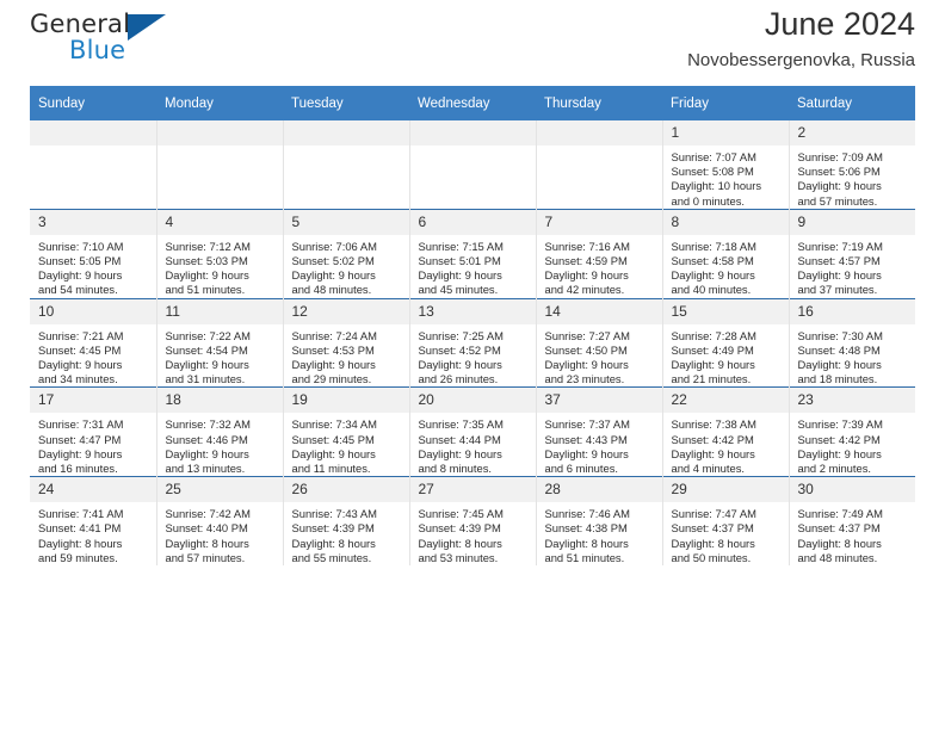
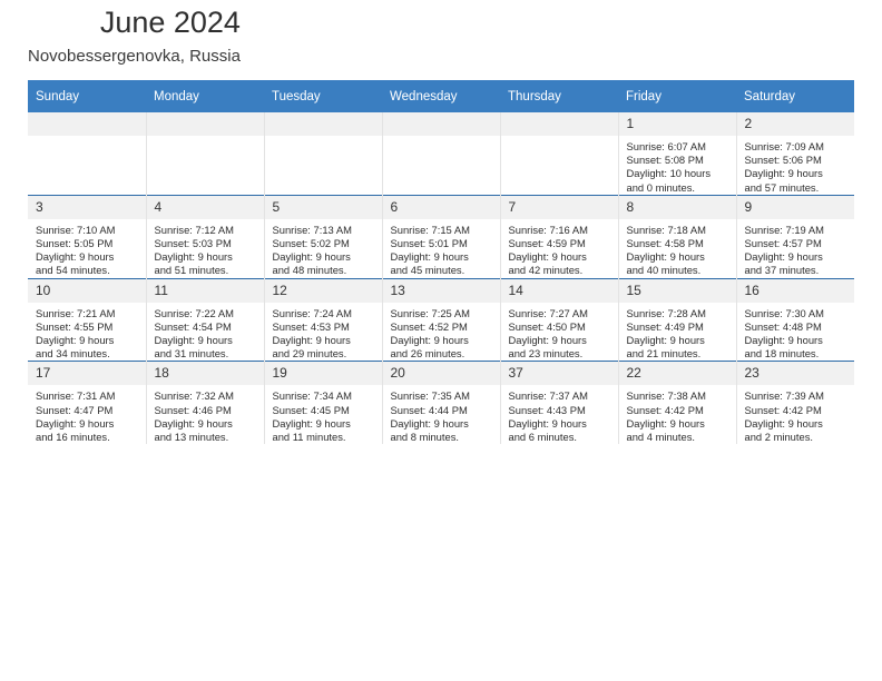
- General
- Blue
  June 2024
  Novobessergenovka, Russia
  Sunday	Monday	Tuesday	Wednesday	Thursday	Friday	Saturday
- 					1Sunrise: 7:07 AMSunset: 5:08 PMDaylight: 10 hoursand 0 minutes.	2Sunrise: 7:09 AMSunset: 5:06 PMDaylight: 9 hoursand 57 minutes.
+ 					1Sunrise: 6:07 AMSunset: 5:08 PMDaylight: 10 hoursand 0 minutes.	2Sunrise: 7:09 AMSunset: 5:06 PMDaylight: 9 hoursand 57 minutes.
- 3Sunrise: 7:10 AMSunset: 5:05 PMDaylight: 9 hoursand 54 minutes.	4Sunrise: 7:12 AMSunset: 5:03 PMDaylight: 9 hoursand 51 minutes.	5Sunrise: 7:06 AMSunset: 5:02 PMDaylight: 9 hoursand 48 minutes.	6Sunrise: 7:15 AMSunset: 5:01 PMDaylight: 9 hoursand 45 minutes.	7Sunrise: 7:16 AMSunset: 4:59 PMDaylight: 9 hoursand 42 minutes.	8Sunrise: 7:18 AMSunset: 4:58 PMDaylight: 9 hoursand 40 minutes.	9Sunrise: 7:19 AMSunset: 4:57 PMDaylight: 9 hoursand 37 minutes.
+ 3Sunrise: 7:10 AMSunset: 5:05 PMDaylight: 9 hoursand 54 minutes.	4Sunrise: 7:12 AMSunset: 5:03 PMDaylight: 9 hoursand 51 minutes.	5Sunrise: 7:13 AMSunset: 5:02 PMDaylight: 9 hoursand 48 minutes.	6Sunrise: 7:15 AMSunset: 5:01 PMDaylight: 9 hoursand 45 minutes.	7Sunrise: 7:16 AMSunset: 4:59 PMDaylight: 9 hoursand 42 minutes.	8Sunrise: 7:18 AMSunset: 4:58 PMDaylight: 9 hoursand 40 minutes.	9Sunrise: 7:19 AMSunset: 4:57 PMDaylight: 9 hoursand 37 minutes.
- 10Sunrise: 7:21 AMSunset: 4:45 PMDaylight: 9 hoursand 34 minutes.	11Sunrise: 7:22 AMSunset: 4:54 PMDaylight: 9 hoursand 31 minutes.	12Sunrise: 7:24 AMSunset: 4:53 PMDaylight: 9 hoursand 29 minutes.	13Sunrise: 7:25 AMSunset: 4:52 PMDaylight: 9 hoursand 26 minutes.	14Sunrise: 7:27 AMSunset: 4:50 PMDaylight: 9 hoursand 23 minutes.	15Sunrise: 7:28 AMSunset: 4:49 PMDaylight: 9 hoursand 21 minutes.	16Sunrise: 7:30 AMSunset: 4:48 PMDaylight: 9 hoursand 18 minutes.
+ 10Sunrise: 7:21 AMSunset: 4:55 PMDaylight: 9 hoursand 34 minutes.	11Sunrise: 7:22 AMSunset: 4:54 PMDaylight: 9 hoursand 31 minutes.	12Sunrise: 7:24 AMSunset: 4:53 PMDaylight: 9 hoursand 29 minutes.	13Sunrise: 7:25 AMSunset: 4:52 PMDaylight: 9 hoursand 26 minutes.	14Sunrise: 7:27 AMSunset: 4:50 PMDaylight: 9 hoursand 23 minutes.	15Sunrise: 7:28 AMSunset: 4:49 PMDaylight: 9 hoursand 21 minutes.	16Sunrise: 7:30 AMSunset: 4:48 PMDaylight: 9 hoursand 18 minutes.
  17Sunrise: 7:31 AMSunset: 4:47 PMDaylight: 9 hoursand 16 minutes.	18Sunrise: 7:32 AMSunset: 4:46 PMDaylight: 9 hoursand 13 minutes.	19Sunrise: 7:34 AMSunset: 4:45 PMDaylight: 9 hoursand 11 minutes.	20Sunrise: 7:35 AMSunset: 4:44 PMDaylight: 9 hoursand 8 minutes.	37Sunrise: 7:37 AMSunset: 4:43 PMDaylight: 9 hoursand 6 minutes.	22Sunrise: 7:38 AMSunset: 4:42 PMDaylight: 9 hoursand 4 minutes.	23Sunrise: 7:39 AMSunset: 4:42 PMDaylight: 9 hoursand 2 minutes.
- 24Sunrise: 7:41 AMSunset: 4:41 PMDaylight: 8 hoursand 59 minutes.	25Sunrise: 7:42 AMSunset: 4:40 PMDaylight: 8 hoursand 57 minutes.	26Sunrise: 7:43 AMSunset: 4:39 PMDaylight: 8 hoursand 55 minutes.	27Sunrise: 7:45 AMSunset: 4:39 PMDaylight: 8 hoursand 53 minutes.	28Sunrise: 7:46 AMSunset: 4:38 PMDaylight: 8 hoursand 51 minutes.	29Sunrise: 7:47 AMSunset: 4:37 PMDaylight: 8 hoursand 50 minutes.	30Sunrise: 7:49 AMSunset: 4:37 PMDaylight: 8 hoursand 48 minutes.
